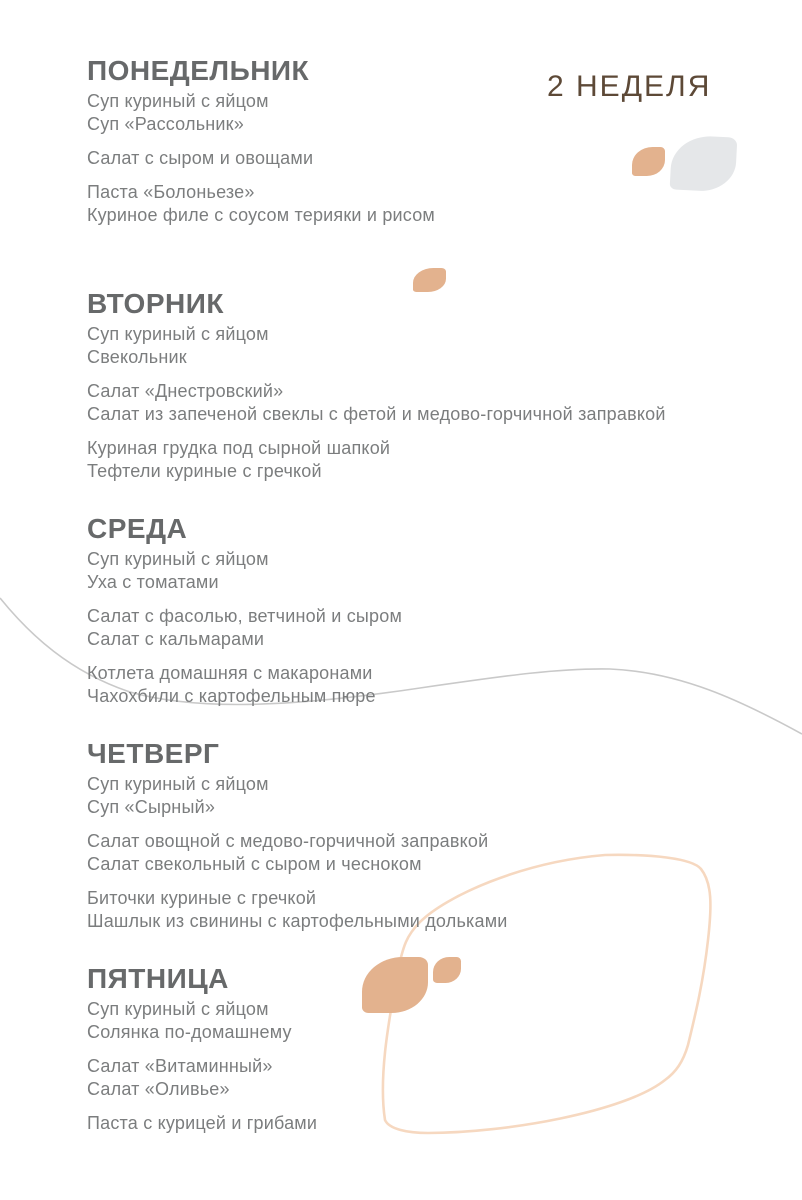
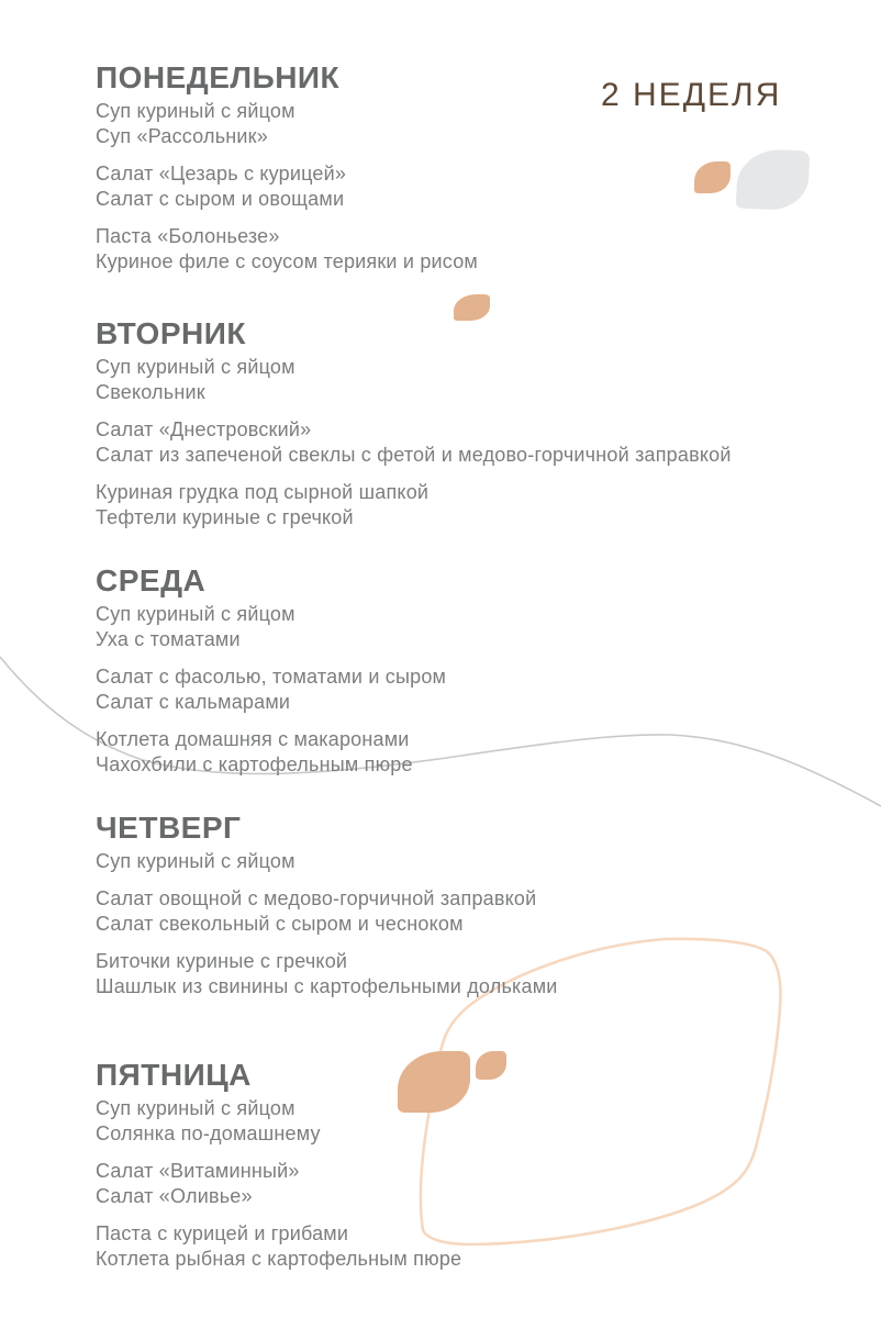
  2 НЕДЕЛЯ
  ПОНЕДЕЛЬНИК
  Суп куриный с яйцом
  Суп «Рассольник»
+ Салат «Цезарь с курицей»
  Салат с сыром и овощами
  Паста «Болоньезе»
  Куриное филе с соусом терияки и рисом
  ВТОРНИК
  Суп куриный с яйцом
  Свекольник
  Салат «Днестровский»
  Салат из запеченой свеклы с фетой и медово-горчичной заправкой
  Куриная грудка под сырной шапкой
  Тефтели куриные с гречкой
  СРЕДА
  Суп куриный с яйцом
  Уха с томатами
- Салат с фасолью, ветчиной и сыром
+ Салат с фасолью, томатами и сыром
  Салат с кальмарами
  Котлета домашняя с макаронами
  Чахохбили с картофельным пюре
  ЧЕТВЕРГ
  Суп куриный с яйцом
- Суп «Сырный»
  Салат овощной с медово-горчичной заправкой
  Салат свекольный с сыром и чесноком
  Биточки куриные с гречкой
  Шашлык из свинины с картофельными дольками
  ПЯТНИЦА
  Суп куриный с яйцом
  Солянка по-домашнему
  Салат «Витаминный»
  Салат «Оливье»
  Паста с курицей и грибами
+ Котлета рыбная с картофельным пюре
